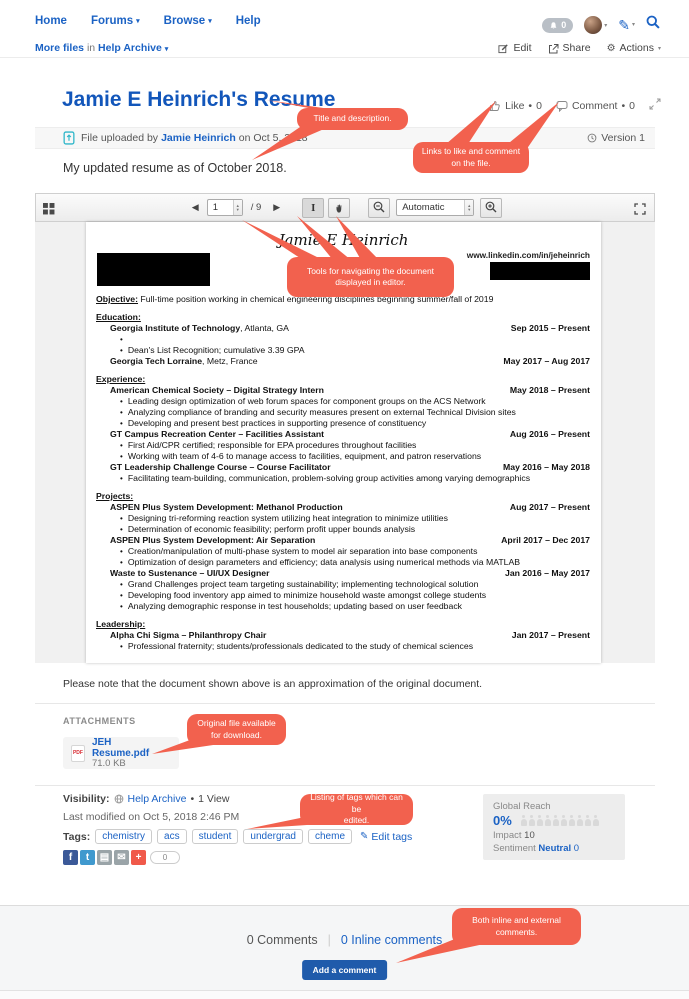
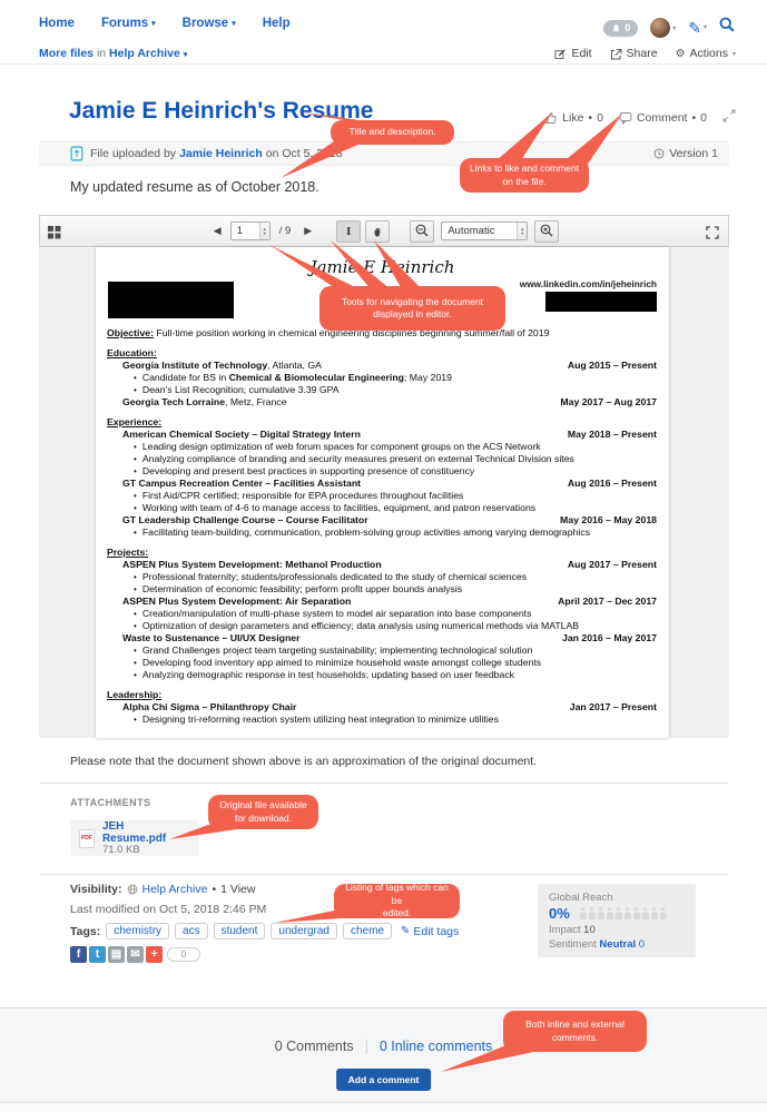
  Home
  Forums
  Browse
  Help
  0
  ✎
  More files in Help Archive
  Edit
  Share
  ⚙
  Actions
  Jamie E Heinrich's Resume
  Like
  •
  0
  Comment
  •
  0
  File uploaded by
  Jamie Heinrich
  on Oct 5,8
  Version 1
  My updated resume as of October 2018.
  ◀
  1
  / 9
  ▶
  I
  Automatic
  ami E Hinrich
  www.linkedin.com/in/jeheinrich
  Objective: Full-time position working in chemical engineering disciplines beginning summer/fall of 2019
  Education:
  Georgia Institute of Technology, Atlanta, GA
- Sep 2015 – Present
+ Aug 2015 – Present
  •
+ Candidate for BS in Chemical & Biomolecular Engineering; May 2019
  •
  Dean's List Recognition; cumulative 3.39 GPA
  Georgia Tech Lorraine, Metz, France
  May 2017 – Aug 2017
  Experience:
  American Chemical Society – Digital Strategy Intern
  May 2018 – Present
  •
  Leading design optimization of web forum spaces for component groups on the ACS Network
  •
  Analyzing compliance of branding and security measures present on external Technical Division sites
  •
  Developing and present best practices in supporting presence of constituency
  GT Campus Recreation Center – Facilities Assistant
  Aug 2016 – Present
  •
  First Aid/CPR certified; responsible for EPA procedures throughout facilities
  •
  Working with team of 4-6 to manage access to facilities, equipment, and patron reservations
  GT Leadership Challenge Course – Course Facilitator
  May 2016 – May 2018
  •
  Facilitating team-building, communication, problem-solving group activities among varying demographics
  Projects:
  ASPEN Plus System Development: Methanol Production
  Aug 2017 – Present
  •
- Designing tri-reforming reaction system utilizing heat integration to minimize utilities
+ Professional fraternity; students/professionals dedicated to the study of chemical sciences
  •
  Determination of economic feasibility; perform profit upper bounds analysis
  ASPEN Plus System Development: Air Separation
  April 2017 – Dec 2017
  •
  Creation/manipulation of multi-phase system to model air separation into base components
  •
  Optimization of design parameters and efficiency; data analysis using numerical methods via MATLAB
  Waste to Sustenance – UI/UX Designer
  Jan 2016 – May 2017
  •
  Grand Challenges project team targeting sustainability; implementing technological solution
  •
  Developing food inventory app aimed to minimize household waste amongst college students
  •
  Analyzing demographic response in test households; updating based on user feedback
  Leadership:
  Alpha Chi Sigma – Philanthropy Chair
  Jan 2017 – Present
  •
- Professional fraternity; students/professionals dedicated to the study of chemical sciences
+ Designing tri-reforming reaction system utilizing heat integration to minimize utilities
  Please note that the document shown above is an approximation of the original document.
  ATTACHMENTS
  JEH Resume.pdf
  71.0 KB
  Visibility:
  Help Archive
  •
  1 View
  Last modified on Oct 5, 2018 2:46 PM
  Tags:
  chemistry
  acs
  student
  undergrad
  cheme
  ✎
  Edit tags
  f
  t
  ▤
  ✉
  +
  0
  Global Reach
  0%
  Impact 10
  Sentiment Neutral 0
  0 Comments
  |
  0 Inline comments
  Add a comment
  Title and description.
  Links to like and comment
  on the file.
  Tools for navigating the document
  displayed in editor.
  Original file available
  for download.
  Listing of tags which can be
  edited.
  Both inline and external
  comments.
